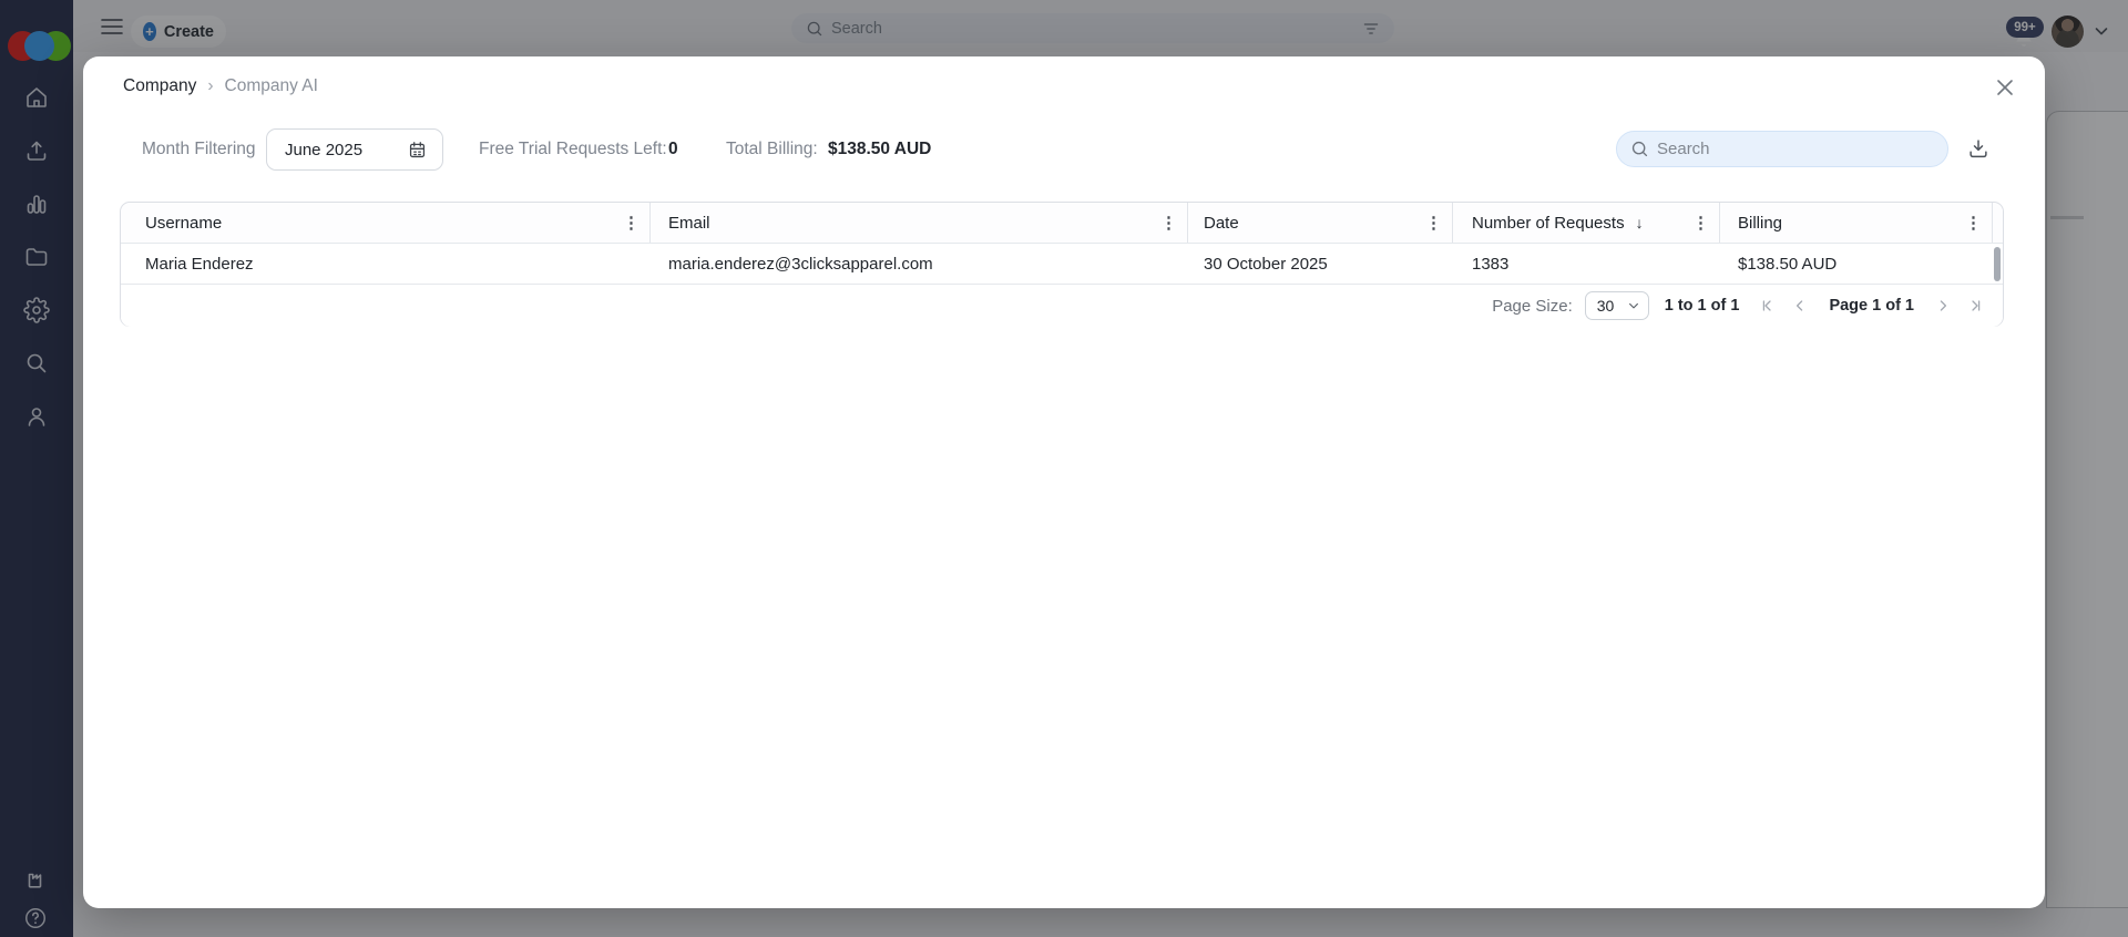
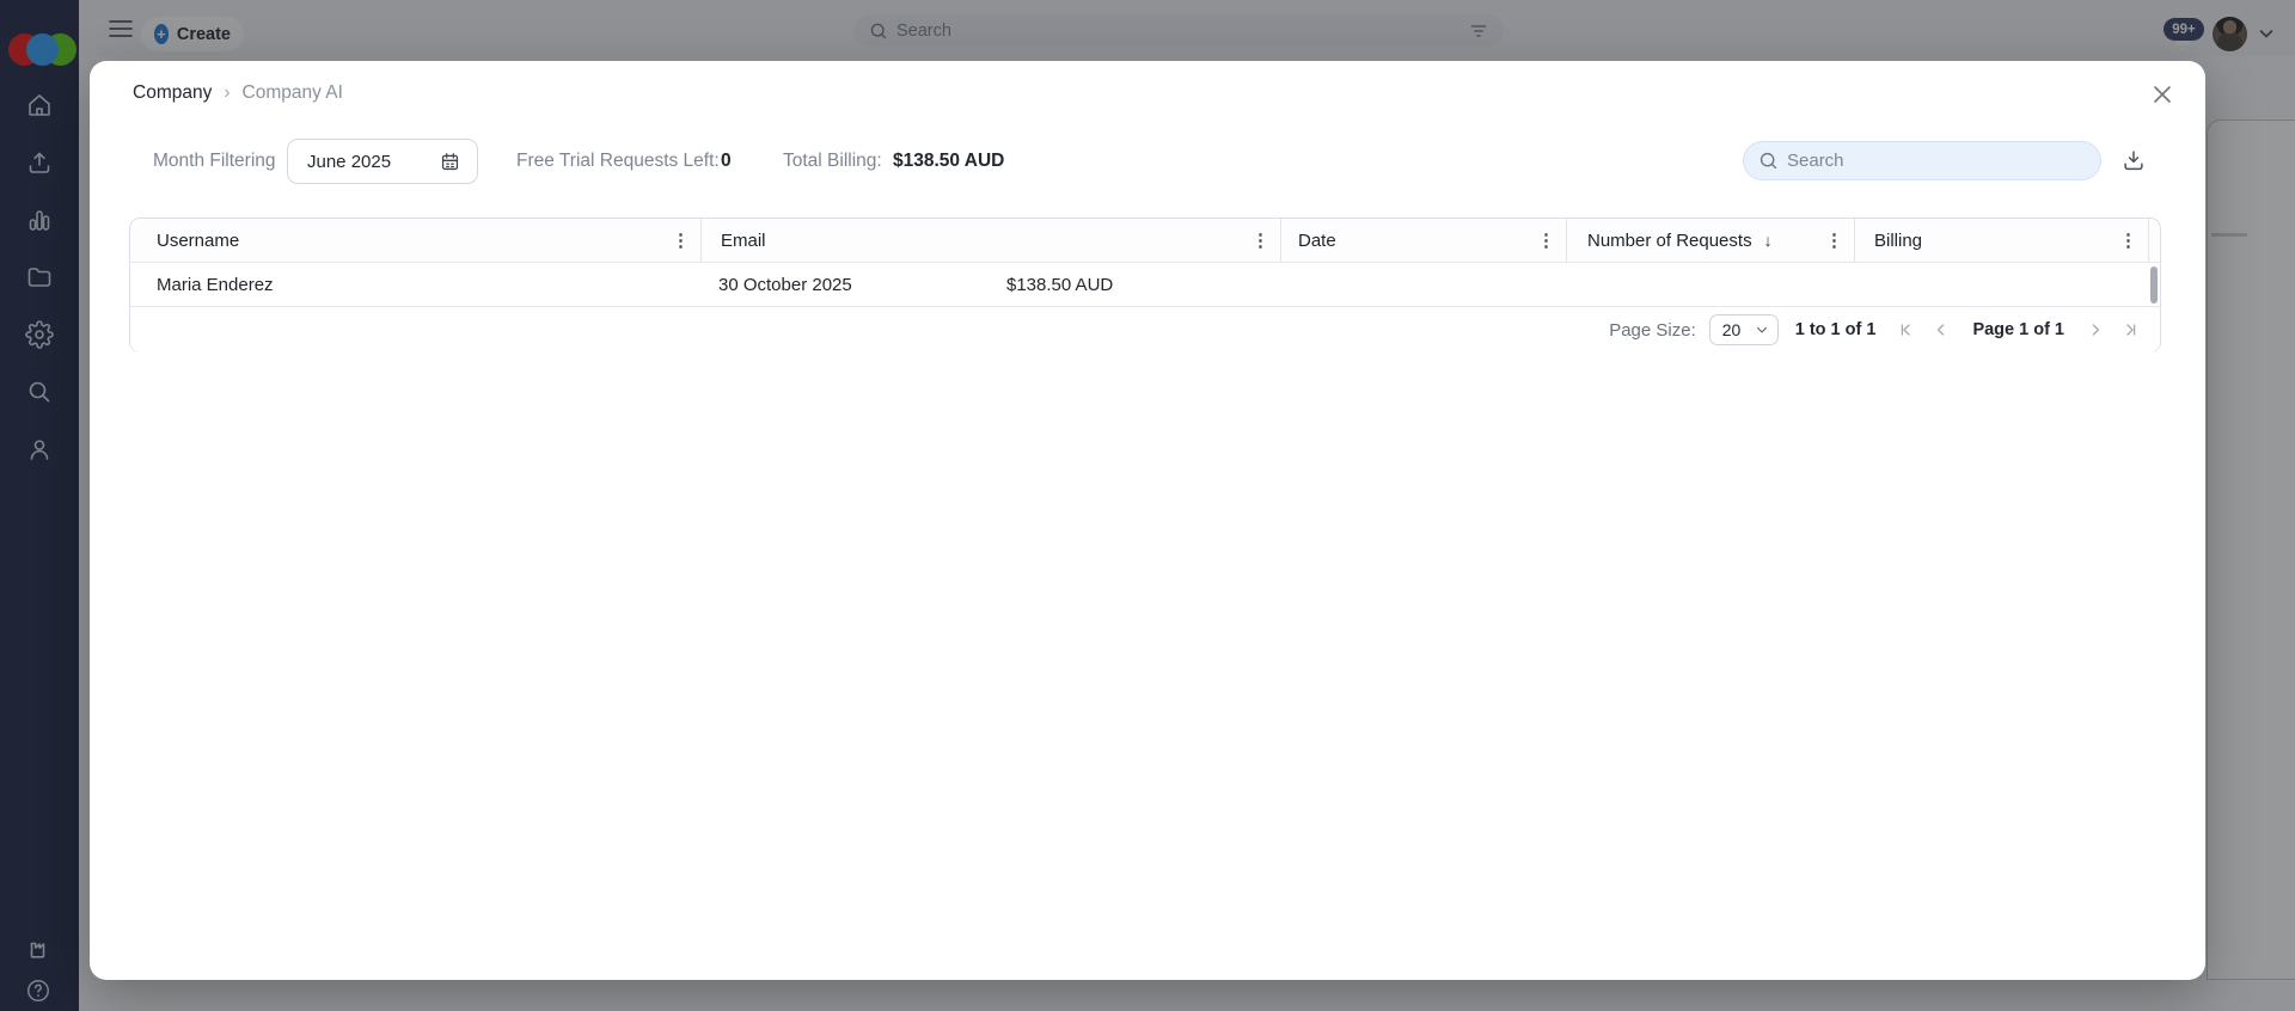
  +
  Create
  Search
  99+
  Company
  ›
  Company AI
  Month Filtering
  June 2025
  Free Trial Requests Left:
  0
  Total Billing:
  $138.50 AUD
  Search
  Username
  ⋮
  Email
  ⋮
  Date
  ⋮
  Number of Requests
  ↓
  ⋮
  Billing
  ⋮
  Maria Enderez
- maria.enderez@3clicksapparel.com
  30 October 2025
- 1383
  $138.50 AUD
  Page Size:
- 30
+ 20
  1 to 1 of 1
  Page 1 of 1
